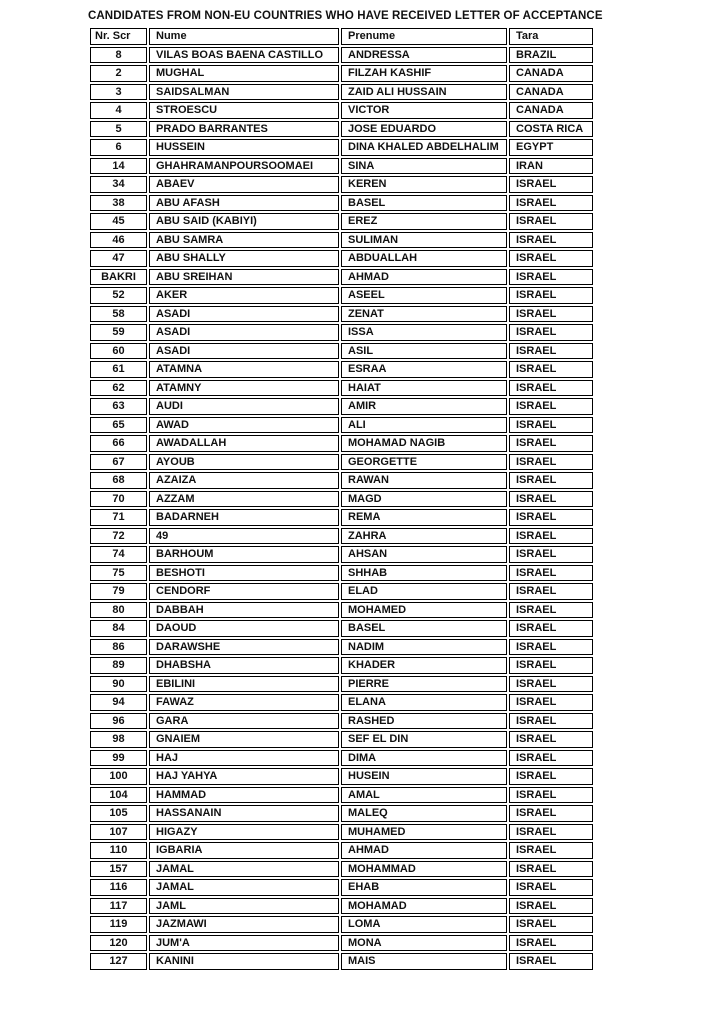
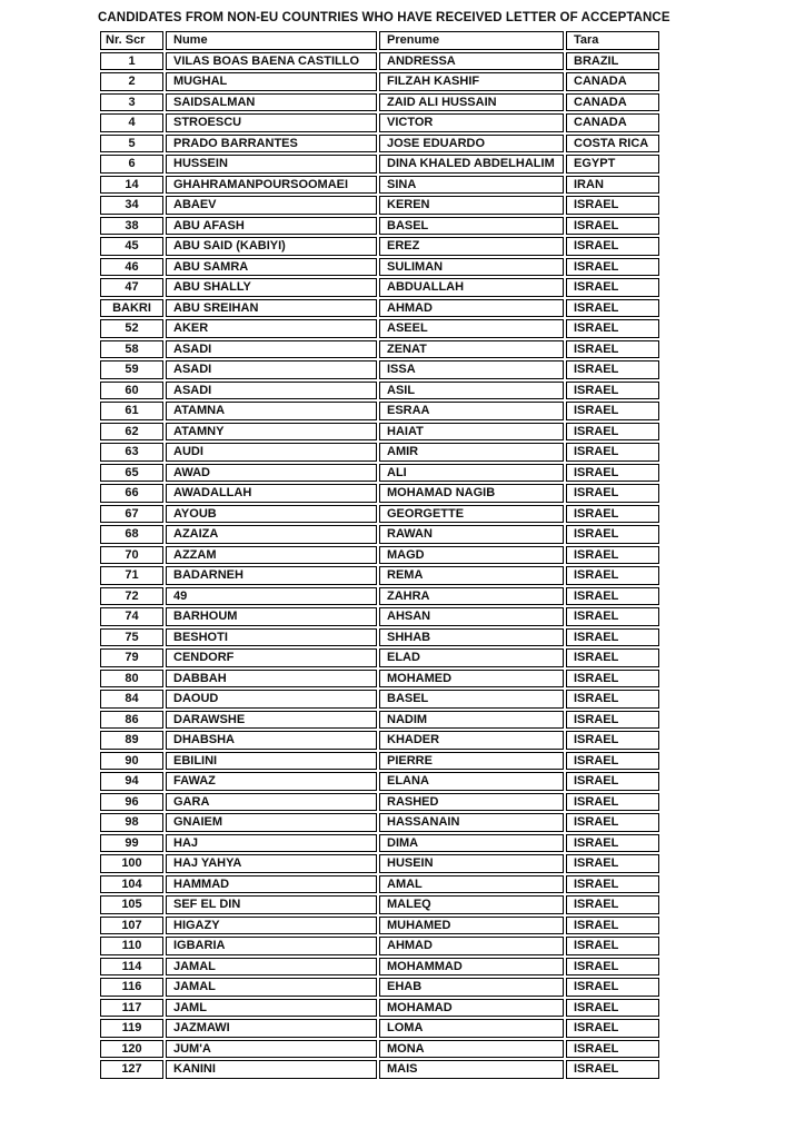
  CANDIDATES FROM NON-EU COUNTRIES WHO HAVE RECEIVED LETTER OF ACCEPTANCE
  Nr. Scr	Nume	Prenume	Tara
- 8	VILAS BOAS BAENA CASTILLO	ANDRESSA	BRAZIL
+ 1	VILAS BOAS BAENA CASTILLO	ANDRESSA	BRAZIL
  2	MUGHAL	FILZAH KASHIF	CANADA
  3	SAIDSALMAN	ZAID ALI HUSSAIN	CANADA
  4	STROESCU	VICTOR	CANADA
  5	PRADO BARRANTES	JOSE EDUARDO	COSTA RICA
  6	HUSSEIN	DINA KHALED ABDELHALIM	EGYPT
  14	GHAHRAMANPOURSOOMAEI	SINA	IRAN
  34	ABAEV	KEREN	ISRAEL
  38	ABU AFASH	BASEL	ISRAEL
  45	ABU SAID (KABIYI)	EREZ	ISRAEL
  46	ABU SAMRA	SULIMAN	ISRAEL
  47	ABU SHALLY	ABDUALLAH	ISRAEL
  BAKRI	ABU SREIHAN	AHMAD	ISRAEL
  52	AKER	ASEEL	ISRAEL
  58	ASADI	ZENAT	ISRAEL
  59	ASADI	ISSA	ISRAEL
  60	ASADI	ASIL	ISRAEL
  61	ATAMNA	ESRAA	ISRAEL
  62	ATAMNY	HAIAT	ISRAEL
  63	AUDI	AMIR	ISRAEL
  65	AWAD	ALI	ISRAEL
  66	AWADALLAH	MOHAMAD NAGIB	ISRAEL
  67	AYOUB	GEORGETTE	ISRAEL
  68	AZAIZA	RAWAN	ISRAEL
  70	AZZAM	MAGD	ISRAEL
  71	BADARNEH	REMA	ISRAEL
  72	49	ZAHRA	ISRAEL
  74	BARHOUM	AHSAN	ISRAEL
  75	BESHOTI	SHHAB	ISRAEL
  79	CENDORF	ELAD	ISRAEL
  80	DABBAH	MOHAMED	ISRAEL
  84	DAOUD	BASEL	ISRAEL
  86	DARAWSHE	NADIM	ISRAEL
  89	DHABSHA	KHADER	ISRAEL
  90	EBILINI	PIERRE	ISRAEL
  94	FAWAZ	ELANA	ISRAEL
  96	GARA	RASHED	ISRAEL
- 98	GNAIEM	SEF EL DIN	ISRAEL
+ 98	GNAIEM	HASSANAIN	ISRAEL
  99	HAJ	DIMA	ISRAEL
  100	HAJ YAHYA	HUSEIN	ISRAEL
  104	HAMMAD	AMAL	ISRAEL
- 105	HASSANAIN	MALEQ	ISRAEL
+ 105	SEF EL DIN	MALEQ	ISRAEL
  107	HIGAZY	MUHAMED	ISRAEL
  110	IGBARIA	AHMAD	ISRAEL
- 157	JAMAL	MOHAMMAD	ISRAEL
+ 114	JAMAL	MOHAMMAD	ISRAEL
  116	JAMAL	EHAB	ISRAEL
  117	JAML	MOHAMAD	ISRAEL
  119	JAZMAWI	LOMA	ISRAEL
  120	JUM'A	MONA	ISRAEL
  127	KANINI	MAIS	ISRAEL
